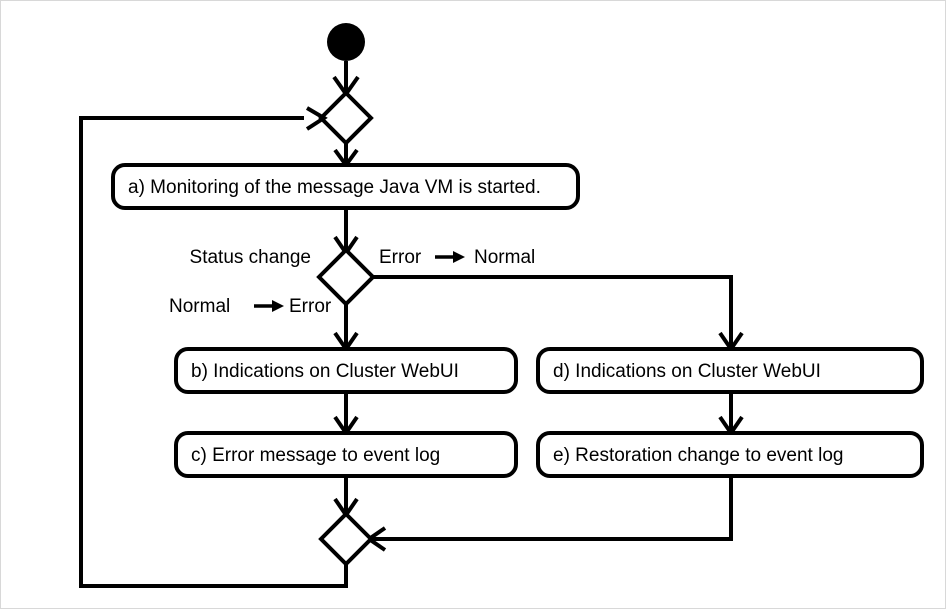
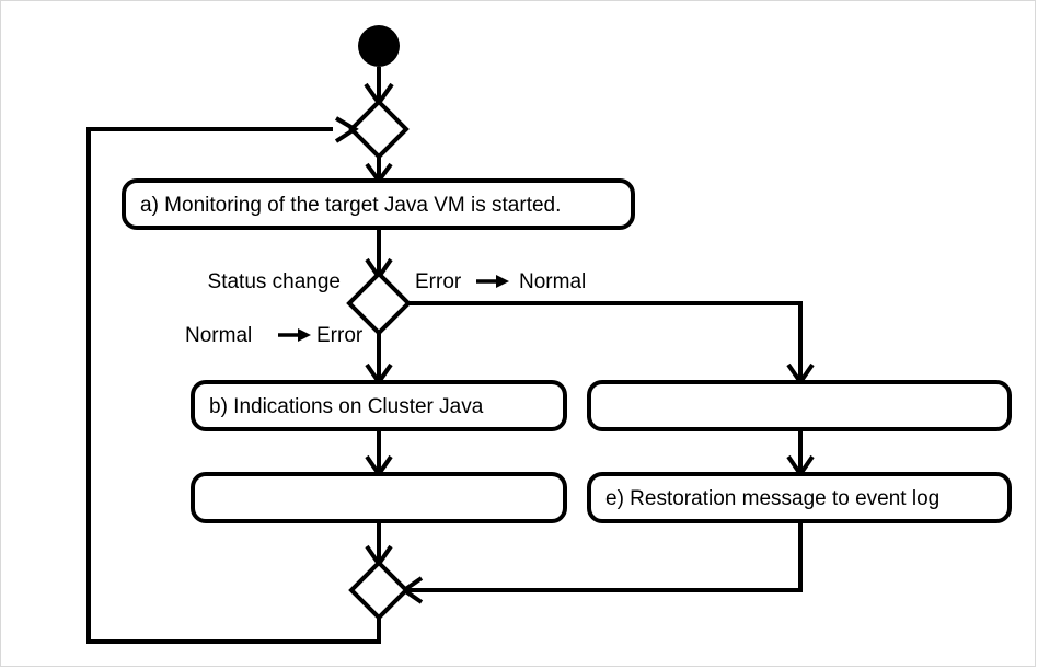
- a) Monitoring of the message Java VM is started.
+ a) Monitoring of the target Java VM is started.
  Status change
  Normal
  Error
  Error
  Normal
- b) Indications on Cluster WebUI
+ b) Indications on Cluster Java
- c) Error message to event log
- d) Indications on Cluster WebUI
- e) Restoration change to event log
+ e) Restoration message to event log
